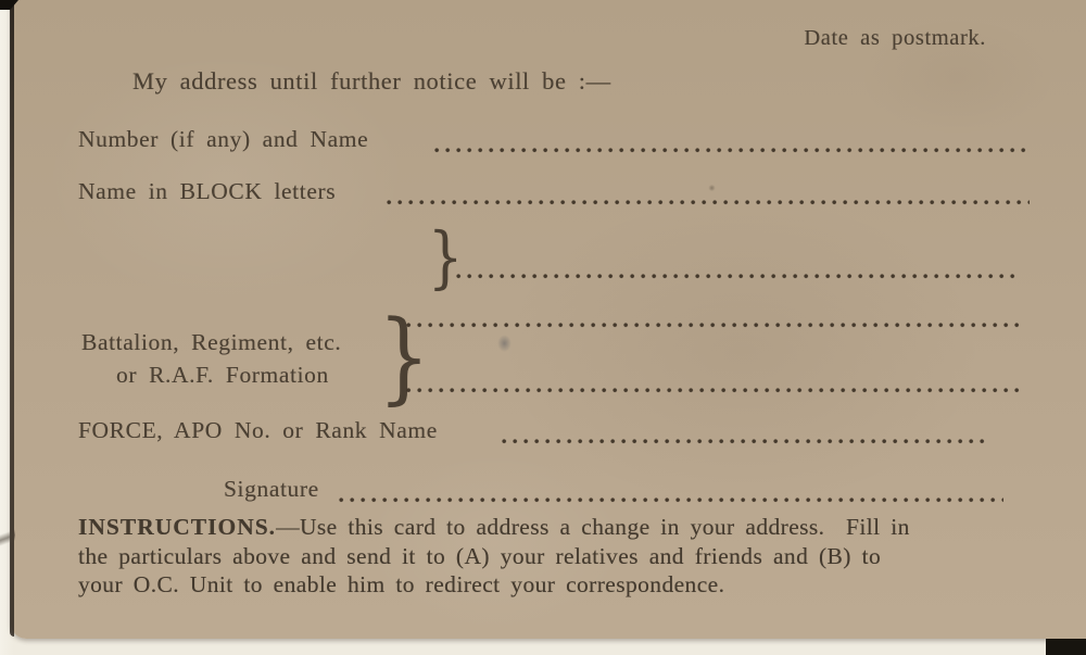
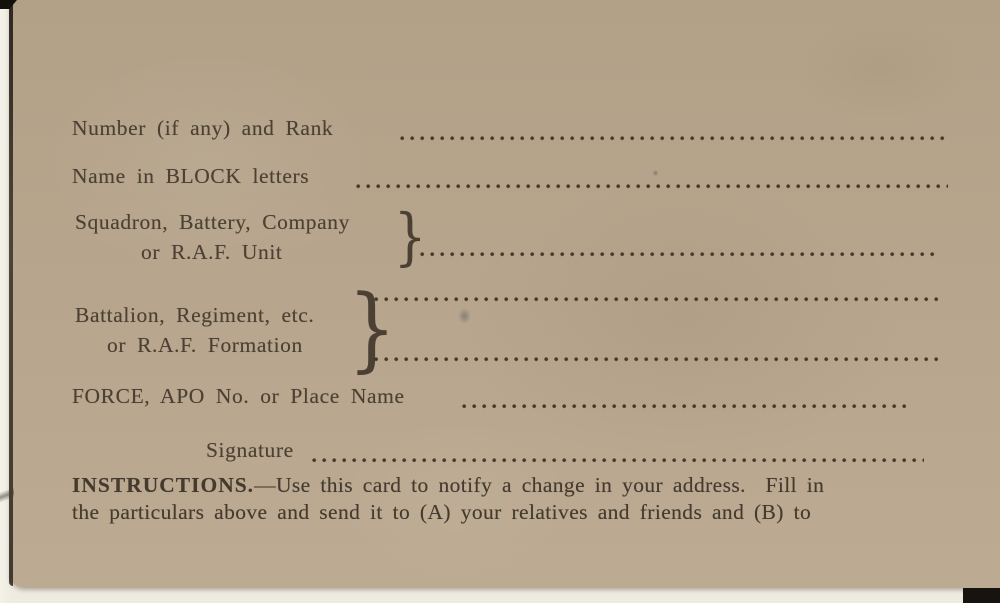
- Date as postmark.
- My address until further notice will be :—
- Number (if any) and Name
+ Number (if any) and Rank
  Name in BLOCK letters
+ Squadron, Battery, Company
+ or R.A.F. Unit
  }
  Battalion, Regiment, etc.
  or R.A.F. Formation
  }
- FORCE, APO No. or Rank Name
+ FORCE, APO No. or Place Name
  Signature
- INSTRUCTIONS.—Use this card to address a change in your address. Fill in
+ INSTRUCTIONS.—Use this card to notify a change in your address. Fill in
  the particulars above and send it to (A) your relatives and friends and (B) to
- your O.C. Unit to enable him to redirect your correspondence.
